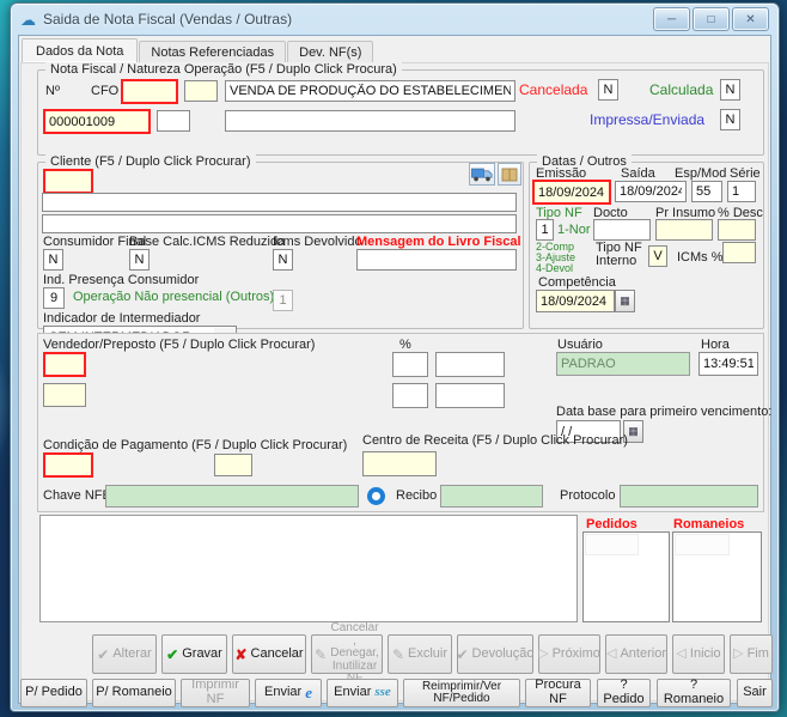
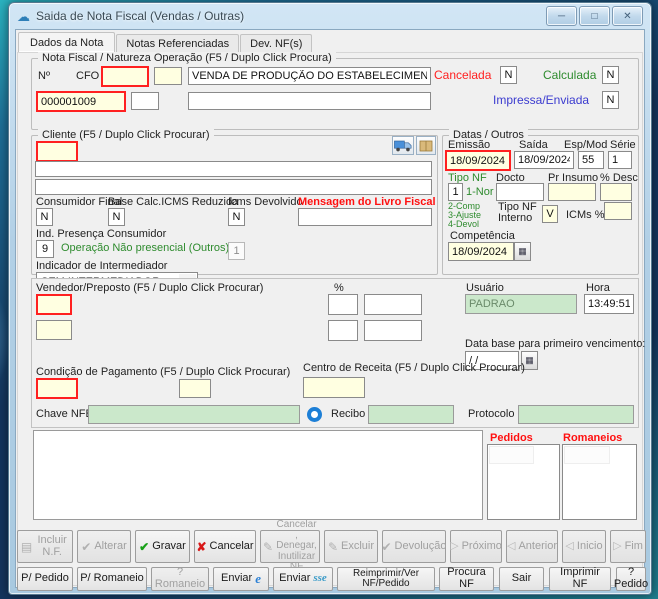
  ☁
  Saida de Nota Fiscal (Vendas / Outras)
  ─
  □
  ✕
  Dados da Nota Notas Referenciadas Dev. NF(s)
  Nota Fiscal / Natureza Operação (F5 / Duplo Click Procura)
  Nº
  CFO
  VENDA DE PRODUÇÃO DO ESTABELECIMEN
  Cancelada
  N
  Calculada
  N
  000001009
  Impressa/Enviada
  N
  Cliente (F5 / Duplo Click Procurar)
  Consumidor Final
  Base Calc.ICMS Reduzida
  Icms Devolvido
  Mensagem do Livro Fiscal
  N
  N
  N
  Ind. Presença Consumidor
  9
  Operação Não presencial (Outros
  1
  Indicador de Intermediador
  Datas / Outros
  Emissão
  Saída
  Esp/Mod
  Série
  18/09/2024
  18/09/2024
  55
  1
  Tipo NF
  Docto
  Pr Insumo
  % Desc
  1
  1-Nor
  2-Comp
  3-Ajuste
  4-Devol
  Tipo NF Interno
  V
  ICMs %
  Competência
  18/09/2024
  ▦
  Vendedor/Preposto (F5 / Duplo Click Procurar)
  %
  Usuário
  PADRAO
  Hora
  13:49:51
  Data base para primeiro vencimento:
  / /
  ▦
  Condição de Pagamento (F5 / Duplo Click Procurar)
  Centro de Receita (F5 / Duplo Click Procurar)
  Chave NF
  Recibo
  Protocolo
  Pedidos
  Romaneios
+ ▤
+ Incluir N.F.
  ✔
  Alterar
  ✔
  Gravar
  ✘
  Cancelar
  ✎
  Cancelar , Denegar, Inutilizar
  ✎
  Excluir
  ✔
  Devolução
  ▷
  Próximo
  ◁
  Anterior
  ◁
  Inicio
  ▷
  Fim
  P/ Pedido
  P/ Romaneio
- Imprimir NF
+ ? Romaneio
  Enviar
  e
  Enviar
  sse
  Reimprimir/Ver NF/Pedido
  Procura NF
- ? Pedido
+ Sair
- ? Romaneio
+ Imprimir NF
- Sair
+ ? Pedido
